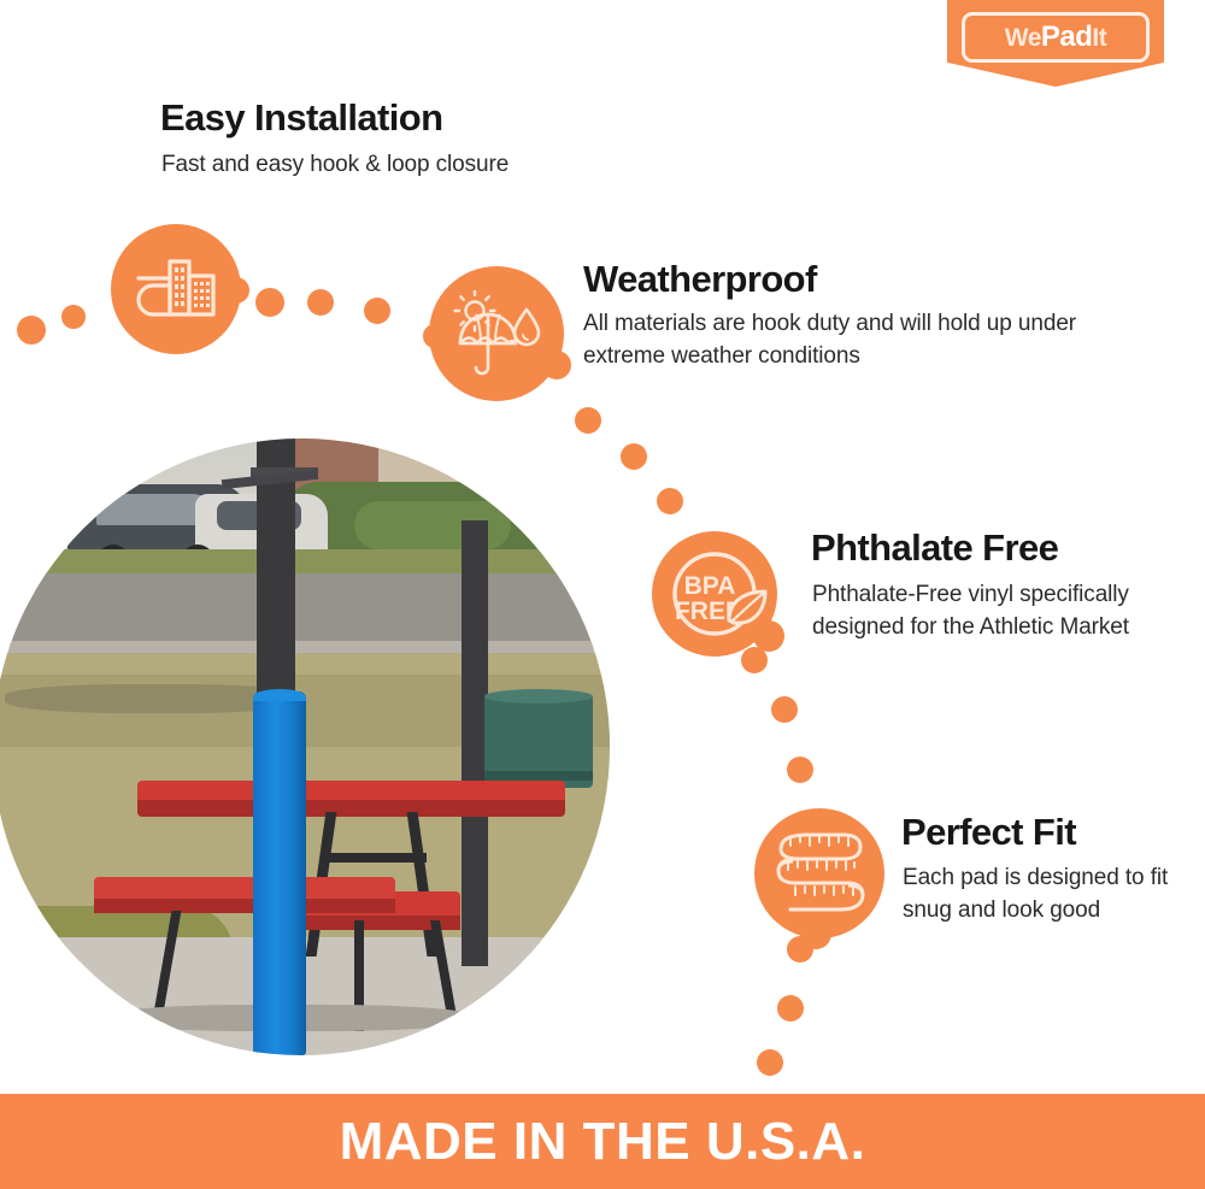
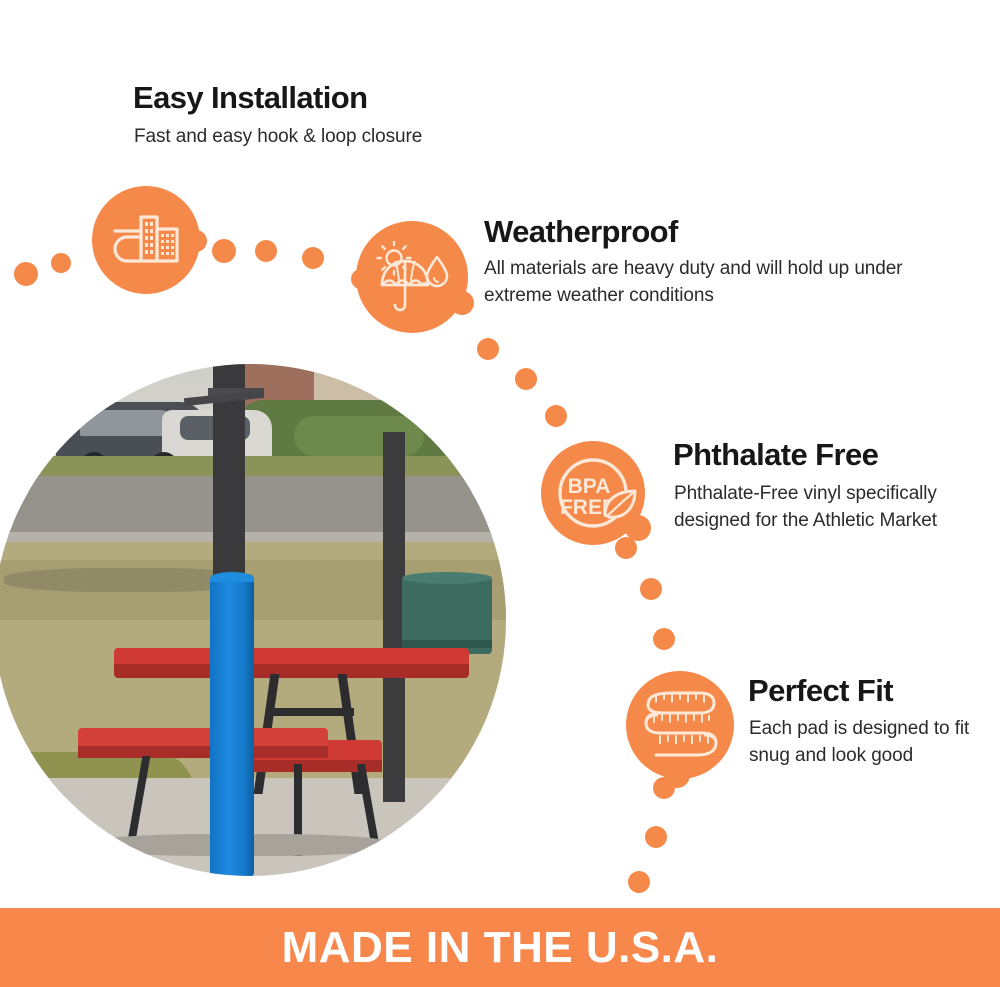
- WePadIt
  Easy Installation
  Fast and easy hook & loop closure
  Weatherproof
- All materials are hook duty and will hold up under extreme weather conditions
+ All materials are heavy duty and will hold up under extreme weather conditions
  Phthalate Free
  Phthalate-Free vinyl specifically designed for the Athletic Market
  BPA
  FRE
  Perfect Fit
  Each pad is designed to fit snug and look good
  MADE IN THE U.S.A.
